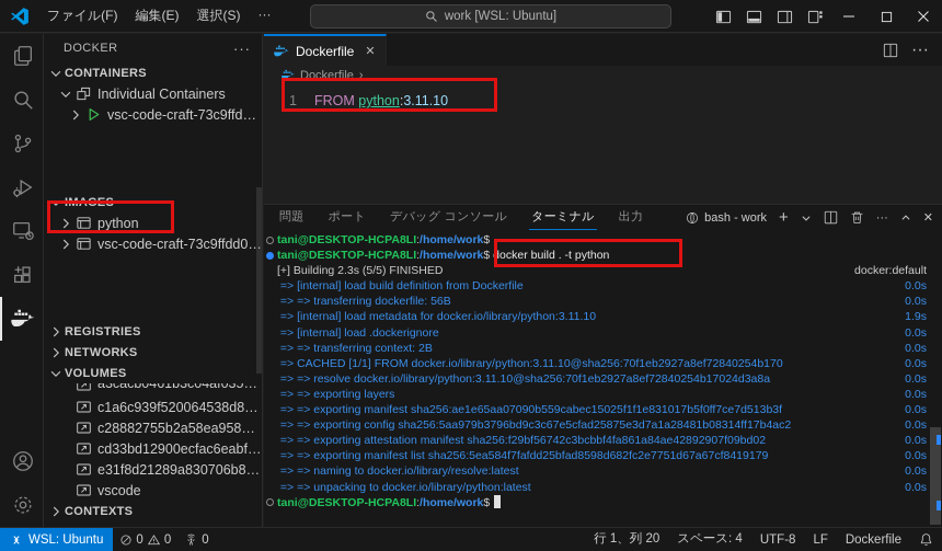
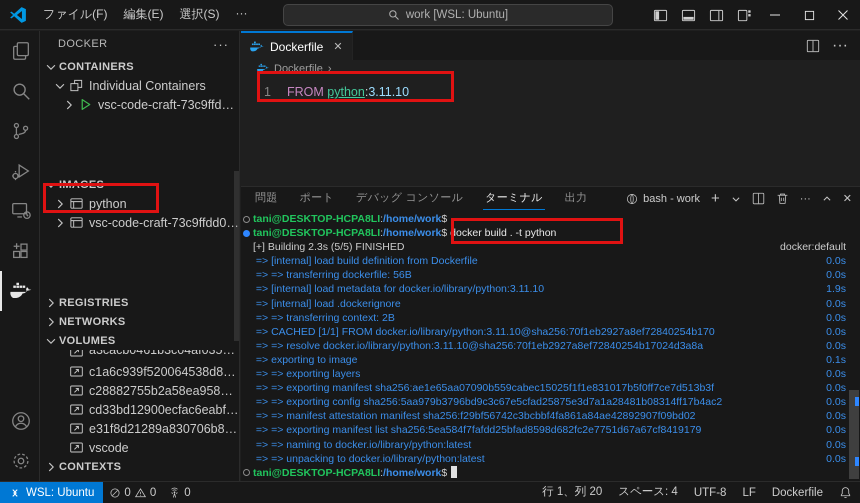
  ファイル(F)
  編集(E)
  選択(S)
  ···
  work [WSL: Ubuntu]
  DOCKER
  ···
  CONTAINERS
  Individual Containers
  vsc-code-craft-73c9ffdd06
  IMAGES
  python
  vsc-code-craft-73c9ffdd06d
  REGISTRIES
  NETWORKS
  VOLUMES
  a3cacb0461b3c04af035ee
  c1a6c939f520064538d8c0
  c28882755b2a58ea958d41
  cd33bd12900ecfac6eabf51
  e31f8d21289a830706b85d
  vscode
  CONTEXTS
  Dockerfile
  ✕
  ···
  Dockerfile
  ›
  1
  FROM python:3.11.10
  問題
  ポート
  デバッグ コンソール
  ターミナル
  出力
  bash - work
  +
  ···
  ✕
  tani@DESKTOP-HCPA8LI
  :
  /home/work
  $
  tani@DESKTOP-HCPA8LI
  :
  /home/work
  $
  docker build . -t python
  [+] Building 2.3s (5/5) FINISHED
  docker:default
  => [internal] load build definition from Dockerfile
  0.0s
  => => transferring dockerfile: 56B
  0.0s
  => [internal] load metadata for docker.io/library/python:3.11.10
  1.9s
  => [internal] load .dockerignore
  0.0s
  => => transferring context: 2B
  0.0s
  => CACHED [1/1] FROM docker.io/library/python:3.11.10@sha256:70f1eb2927a8ef72840254b170
  0.0s
  => => resolve docker.io/library/python:3.11.10@sha256:70f1eb2927a8ef72840254b17024d3a8a
  0.0s
+ => exporting to image
+ 0.1s
  => => exporting layers
  0.0s
  => => exporting manifest sha256:ae1e65aa07090b559cabec15025f1f1e831017b5f0ff7ce7d513b3f
  0.0s
  => => exporting config sha256:5aa979b3796bd9c3c67e5cfad25875e3d7a1a28481b08314ff17b4ac2
  0.0s
- => => exporting attestation manifest sha256:f29bf56742c3bcbbf4fa861a84ae42892907f09bd02
+ => => manifest attestation manifest sha256:f29bf56742c3bcbbf4fa861a84ae42892907f09bd02
  0.0s
  => => exporting manifest list sha256:5ea584f7fafdd25bfad8598d682fc2e7751d67a67cf8419179
  0.0s
- => => naming to docker.io/library/resolve:latest
+ => => naming to docker.io/library/python:latest
  0.0s
  => => unpacking to docker.io/library/python:latest
  0.0s
  tani@DESKTOP-HCPA8LI
  :
  /home/work
  $
  WSL: Ubuntu
  0
  0
  0
  行 1、列 20
  スペース: 4
  UTF-8
  LF
  Dockerfile
